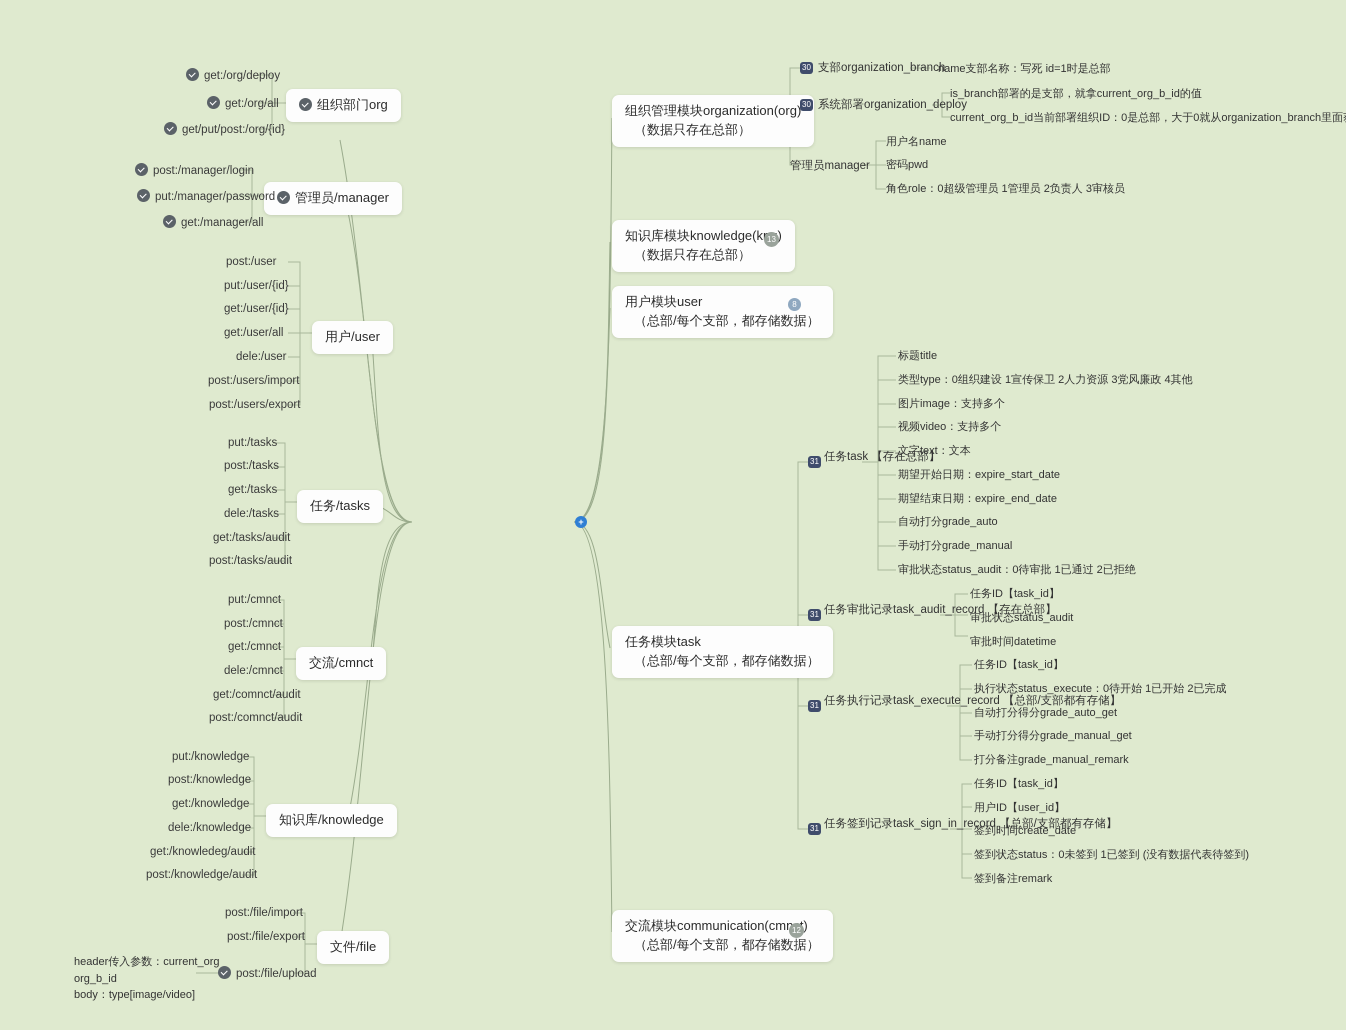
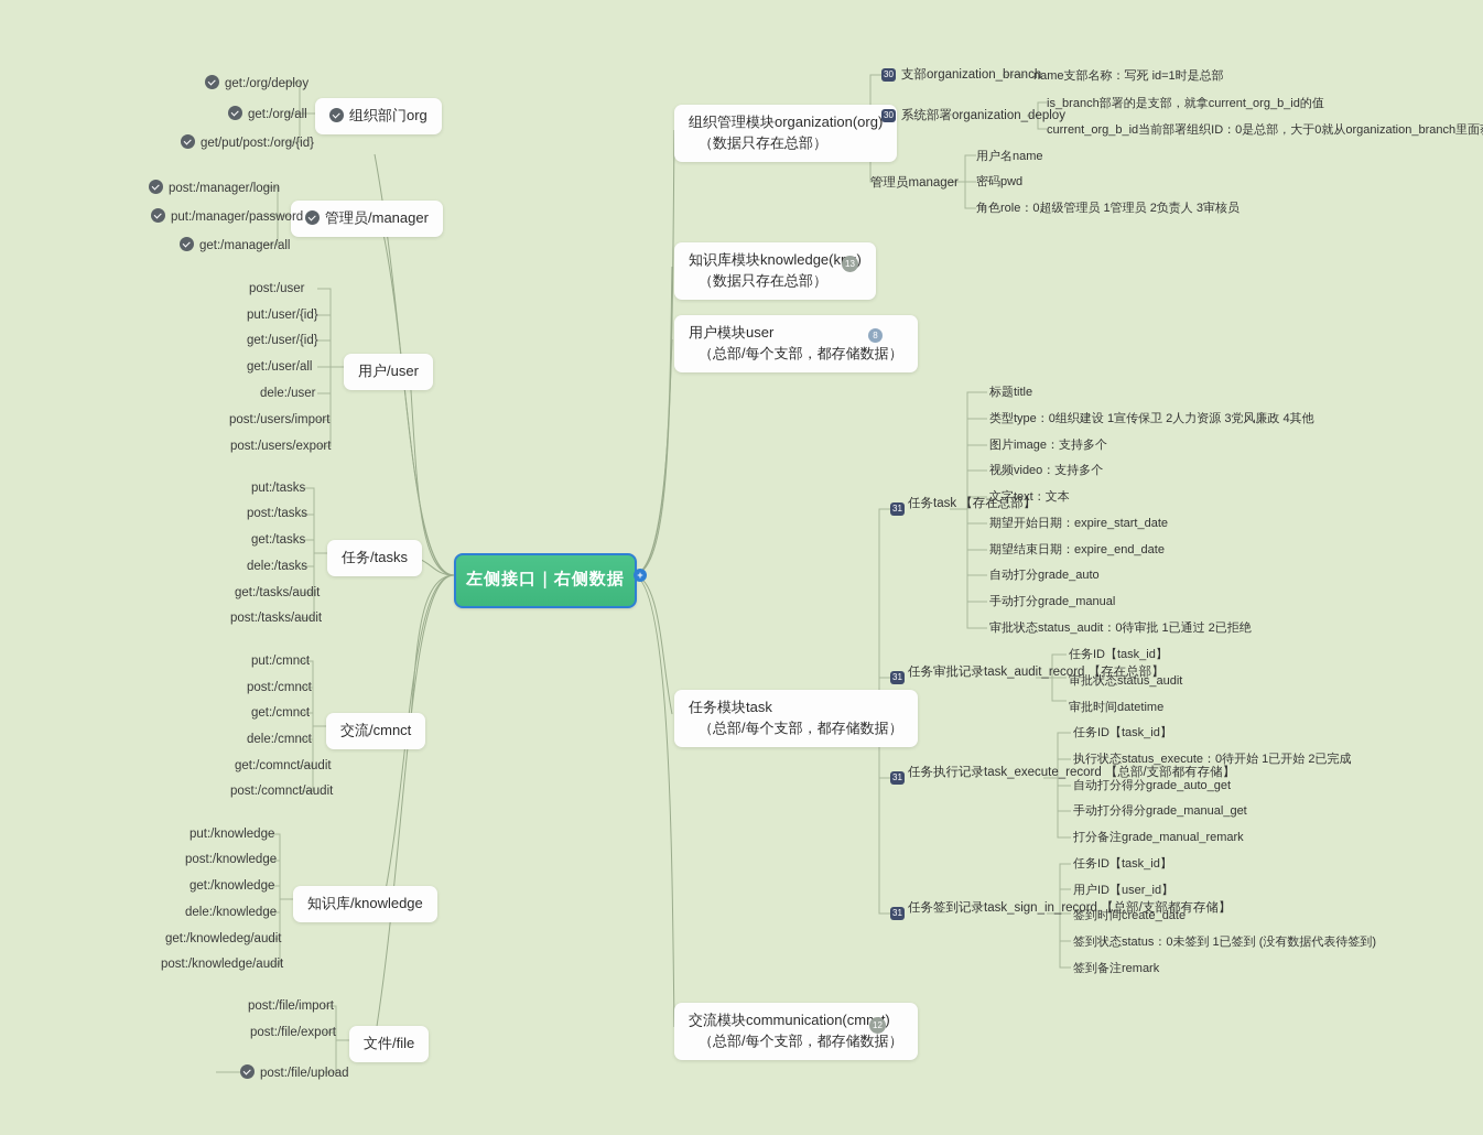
+ 左侧接口｜右侧数据
  +
  组织部门org
  get:/org/deploy
  get:/org/all
  get/put/post:/org/{id}
  管理员/manager
  post:/manager/login
  put:/manager/password
  get:/manager/all
  用户/user
  post:/user
  put:/user/{id}
  get:/user/{id}
  get:/user/all
  dele:/user
  post:/users/import
  post:/users/export
  任务/tasks
  put:/tasks
  post:/tasks
  get:/tasks
  dele:/tasks
  get:/tasks/audit
  post:/tasks/audit
  交流/cmnct
  put:/cmnct
  post:/cmnct
  get:/cmnct
  dele:/cmnct
  get:/comnct/audit
  post:/comnct/audit
  知识库/knowledge
  put:/knowledge
  post:/knowledge
  get:/knowledge
  dele:/knowledge
  get:/knowledeg/audit
  post:/knowledge/audit
  文件/file
  post:/file/import
  post:/file/export
  post:/file/upload
- header传入参数：current_org
- org_b_id
- body：type[image/video]
  组织管理模块organization(org)
  （数据只存在总部）
  知识库模块knowledge(k)
  （数据只存在总部）
  13
  用户模块user
  （总部/每个支部，都存储数据）
  8
  任务模块task
  （总部/每个支部，都存储数据）
  交流模块communication(cm)
  （总部/每个支部，都存储数据）
  12
  30
  支部organization_branch
  name支部名称：写死 id=1时是总部
  30
  系统部署organization_deploy
  is_branch部署的是支部，就拿current_org_b_id的值
  current_org_b_id当前部署组织ID：0是总部，大于0就从organization_branch里面
  管理员manager
  用户名name
  密码pwd
  角色role：0超级管理员 1管理员 2负责人 3审核员
  31
  任务task 【存在总部】
  标题title
  类型type：0组织建设 1宣传保卫 2人力资源 3党风廉政 4其他
  图片image：支持多个
  视频video：支持多个
  文字text：文本
  期望开始日期：expire_start_date
  期望结束日期：expire_end_date
  自动打分grade_auto
  手动打分grade_manual
  审批状态status_audit：0待审批 1已通过 2已拒绝
  31
  任务审批记录task_audit_record 【存在总部】
  任务ID【task_id】
  审批状态status_audit
  审批时间datetime
  31
  任务执行记录task_execute_record 【总部/支部都有存储】
  任务ID【task_id】
  执行状态status_execute：0待开始 1已开始 2已完成
  自动打分得分grade_auto_get
  手动打分得分grade_manual_get
  打分备注grade_manual_remark
  31
  任务签到记录task_sign_in_record 【总部/支部都有存储】
  任务ID【task_id】
  用户ID【user_id】
  签到时间create_date
  签到状态status：0未签到 1已签到 (没有数据代表待签到)
  签到备注remark
